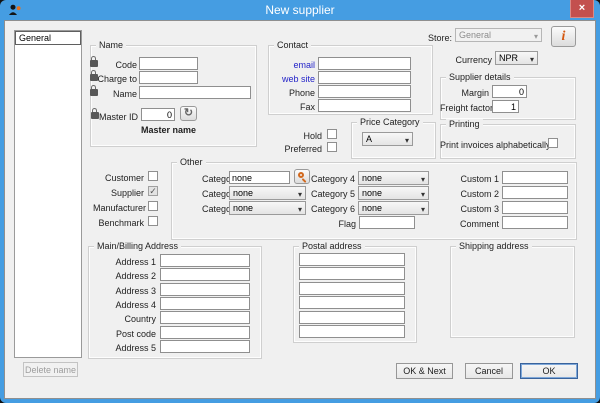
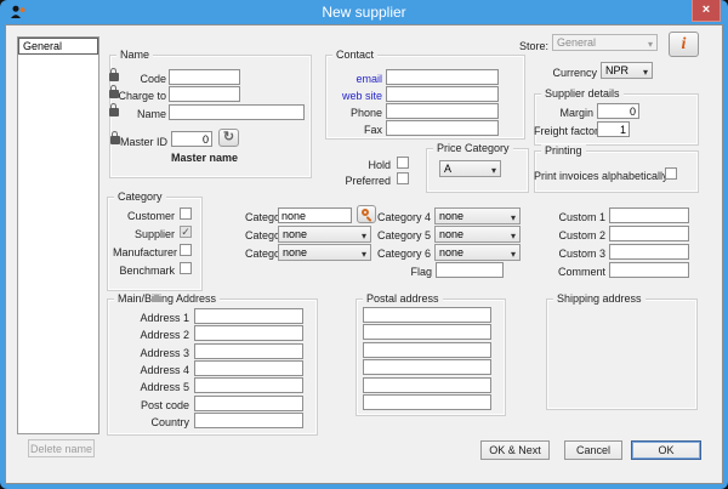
  New supplier
  ×
  General
  Store:
  General
  i
  Currency
  NPR
  Name
  Code
  Charge to
  Name
  Master ID
  0
  ↻
  Master name
  Contact
  email
  web site
  Phone
  Fax
  Supplier details
  Margin
  0
  Freight facto
  1
  Hold
  Preferred
  Price Category
  A
  Printing
  Print invoices alphabeticall
+ Category
  Customer
  Supplier
  Manufacturer
  Benchmark
- Other
  none
  none
  none
  Category 4
  none
  Category 5
  none
  Category 6
  none
  Flag
  Custom 1
  Custom 2
  Custom 3
  Comment
  Main/Billing Address
  Address 1
  Address 2
  Address 3
  Address 4
- Country
+ Address 5
  Post code
- Address 5
+ Country
  Postal address
  Shipping address
  Delete name
  OK & Next
  Cancel
  OK
